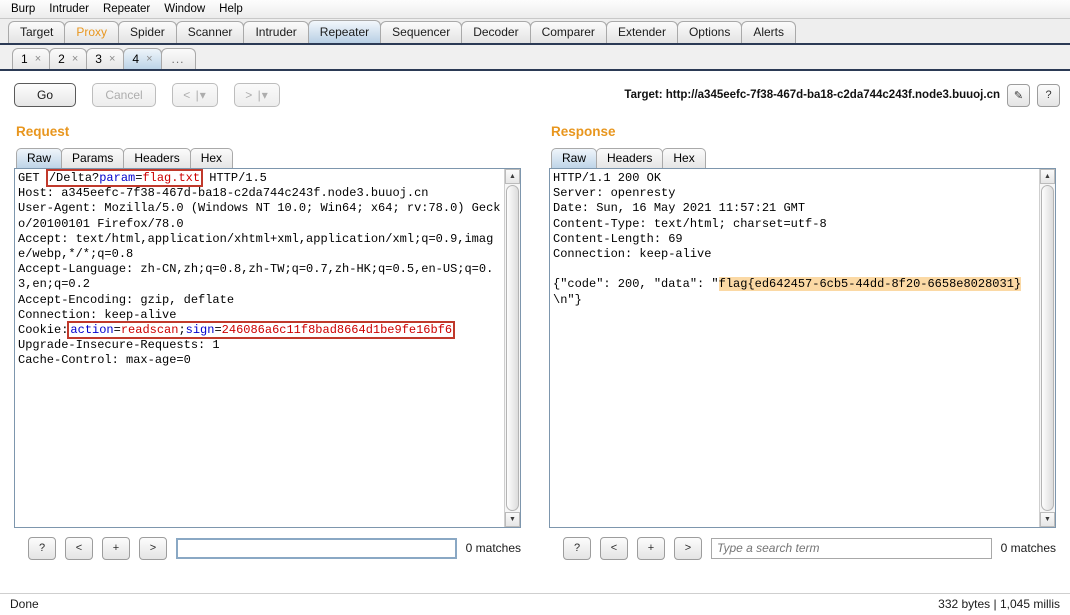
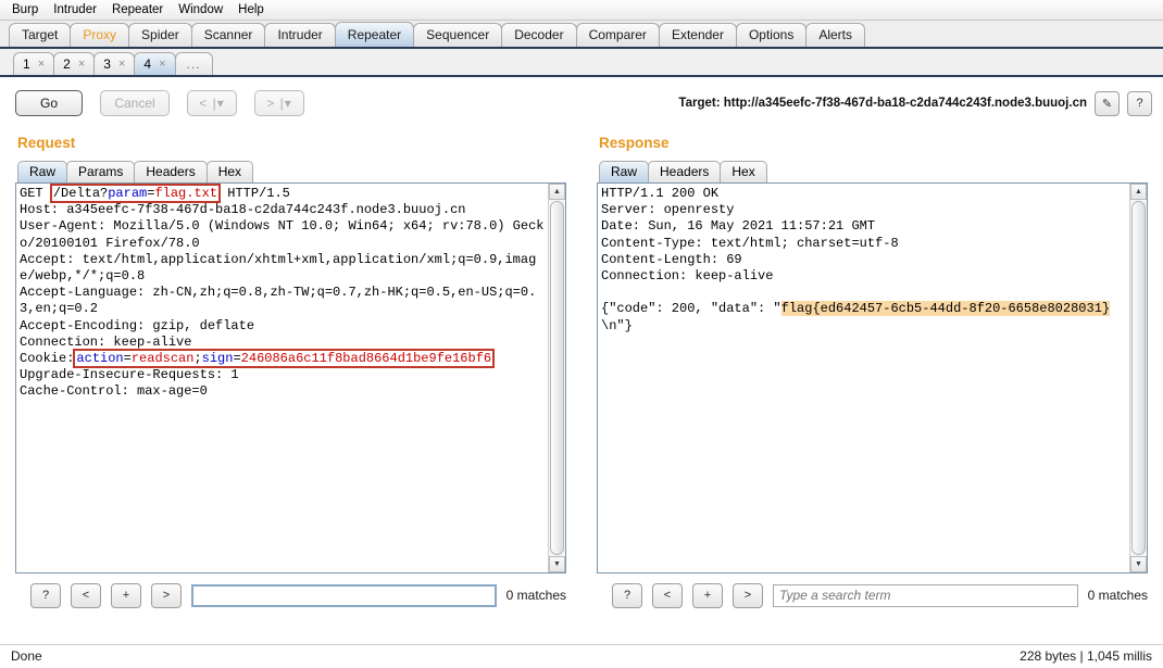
  Burp
  Intruder
  Repeater
  Window
  Help
  Target
  Proxy
  Spider
  Scanner
  Intruder
  Repeater
  Sequencer
  Decoder
  Comparer
  Extender
  Options
  Alerts
  1
  ×
  2
  ×
  3
  ×
  4
  ×
  ...
  Go
  Cancel
  < |▾
  > |▾
  Target: http://a345eefc-7f38-467d-ba18-c2da744c243f.node3.buuoj.cn
  ✎
  ?
  Request
  Raw
  Params
  Headers
  Hex
  GET /Delta?param=flag.txt HTTP/1.5 Host: a345eefc-7f38-467d-ba18-c2da744c243f.node3.buuoj.cn
  User-Agent: Mozilla/5.0 (Windows NT 10.0; Win64; x64; rv:78.0) Gecko/20100101 Firefox/78.0
  Accept: text/html,application/xhtml+xml,application/xml;q=0.9,image/webp,*/*;q=0.8
  Accept-Language: zh-CN,zh;q=0.8,zh-TW;q=0.7,zh-HK;q=0.5,en-US;q=0.3,en;q=0.2
  Accept-Encoding: gzip, deflate
  Connection: keep-alive
  Cookie: action=readscan;sign=246086a6c11f8bad8664d1be9fe16bf6
  Upgrade-Insecure-Requests: 1
  Cache-Control: max-age=0
  ?
  <
  +
  >
  0 matches
  Response
  Raw
  Headers
  Hex
  HTTP/1.1 200 OK
  Server: openresty
  Date: Sun, 16 May 2021 11:57:21 GMT
  Content-Type: text/html; charset=utf-8
  Content-Length: 69
  Connection: keep-alive
  {"code": 200, "data": "flag{ed642457-6cb5-44dd-8f20-6658e8028031}\n"}
  ?
  <
  +
  >
  Type a search term
  0 matches
  Done
- 332 bytes | 1,045 millis
+ 228 bytes | 1,045 millis
